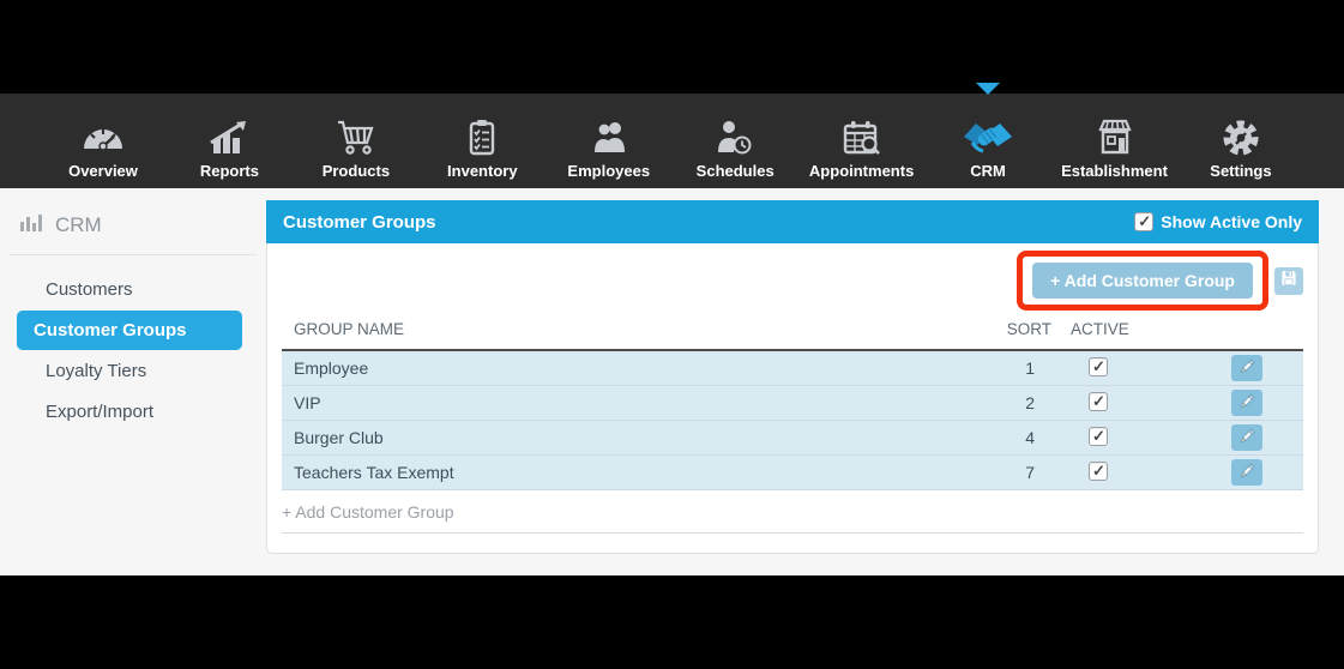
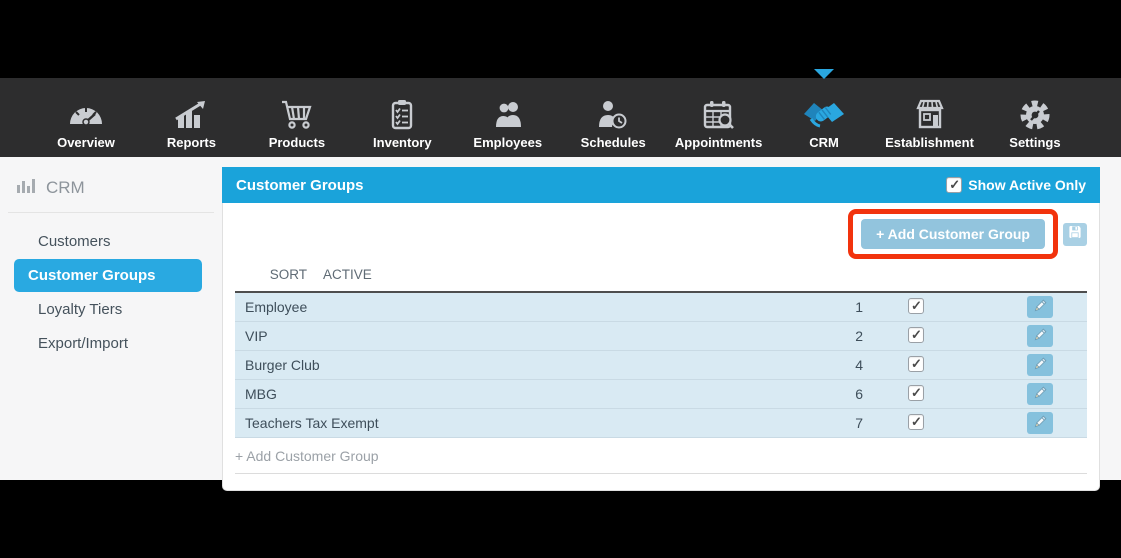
  Overview
  Reports
  Products
  Inventory
  Employees
  Schedules
  Appointments
  CRM
  Establishment
  Settings
  CRM
  Customers
  Customer Groups
  Loyalty Tiers
  Export/Import
  Customer Groups
  Show Active Only
  + Add Customer Group
- GROUP NAME
  SORT
  ACTIVE
  Employee
  1
  VIP
  2
  Burger Club
  4
+ MBG
+ 6
  Teachers Tax Exempt
  7
  + Add Customer Group
